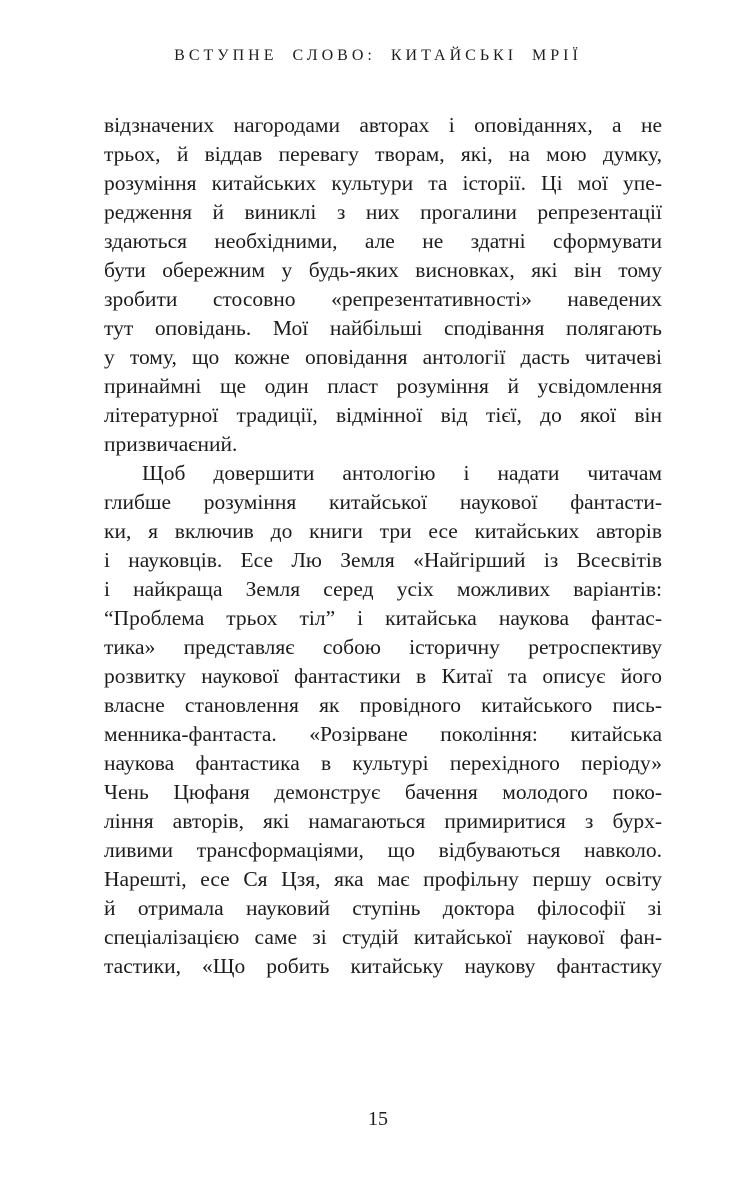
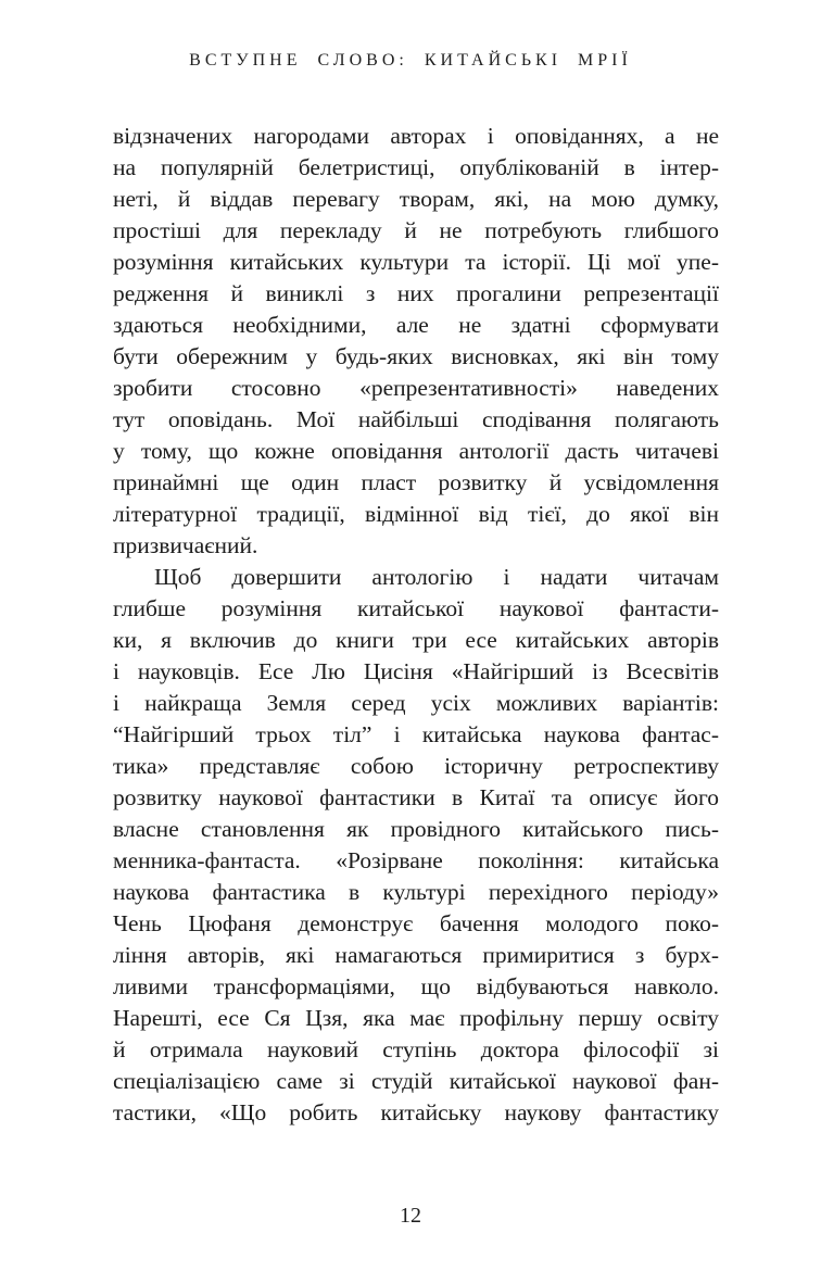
  ВСТУПНЕ СЛОВО: КИТАЙСЬКІ МРІЇ
  відзначених нагородами авторах і оповіданнях, а не
+ на популярній белетристиці, опублікованій в інтер-
- трьох, й віддав перевагу творам, які, на мою думку,
+ неті, й віддав перевагу творам, які, на мою думку,
+ простіші для перекладу й не потребують глибшого
  розуміння китайських культури та історії. Ці мої упе-
  редження й виниклі з них прогалини репрезентації
  здаються необхідними, але не здатні сформувати
  бути обережним у будь-яких висновках, які він тому
  зробити стосовно «репрезентативності» наведених
  тут оповідань. Мої найбільші сподівання полягають
  у тому, що кожне оповідання антології дасть читачеві
- принаймні ще один пласт розуміння й усвідомлення
+ принаймні ще один пласт розвитку й усвідомлення
  літературної традиції, відмінної від тієї, до якої він
  призвичаєний.
  Щоб довершити антологію і надати читачам
  глибше розуміння китайської наукової фантасти-
  ки, я включив до книги три есе китайських авторів
- і науковців. Есе Лю Земля «Найгірший із Всесвітів
+ і науковців. Есе Лю Цисіня «Найгірший із Всесвітів
  і найкраща Земля серед усіх можливих варіантів:
- “Проблема трьох тіл” і китайська наукова фантас-
+ “Найгірший трьох тіл” і китайська наукова фантас-
  тика» представляє собою історичну ретроспективу
  розвитку наукової фантастики в Китаї та описує його
  власне становлення як провідного китайського пись-
  менника-фантаста. «Розірване покоління: китайська
  наукова фантастика в культурі перехідного періоду»
  Чень Цюфаня демонструє бачення молодого поко-
  ління авторів, які намагаються примиритися з бурх-
  ливими трансформаціями, що відбуваються навколо.
  Нарешті, есе Ся Цзя, яка має профільну першу освіту
  й отримала науковий ступінь доктора філософії зі
  спеціалізацією саме зі студій китайської наукової фан-
  тастики, «Що робить китайську наукову фантастику
- 15
+ 12
